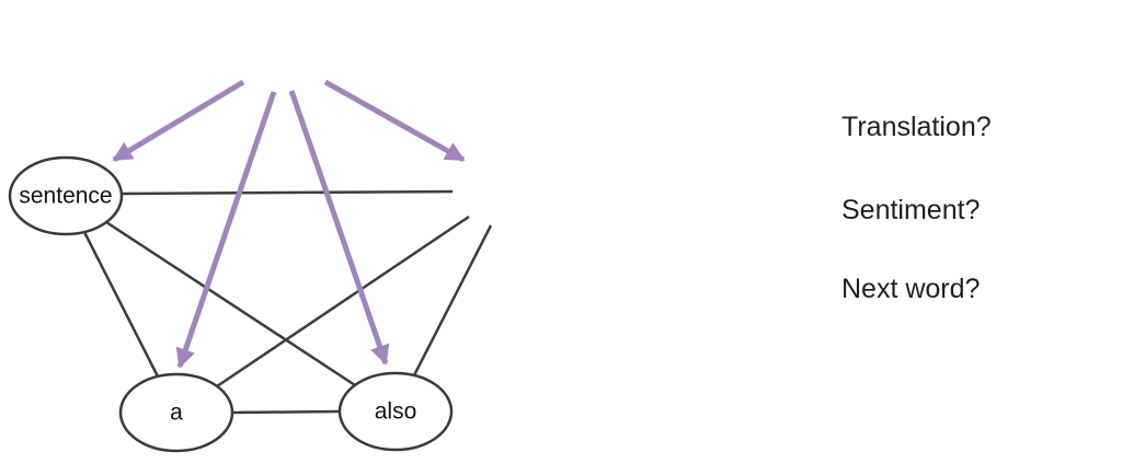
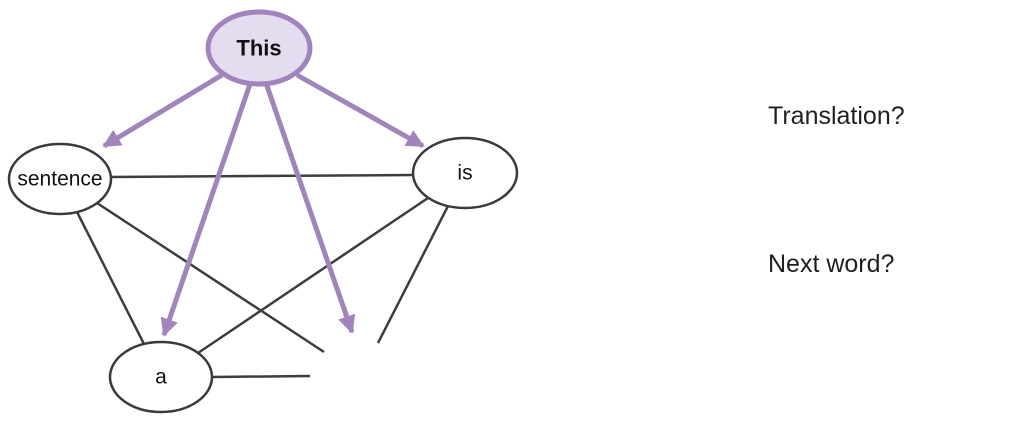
+ This
  sentence
+ is
  a
- also
  Translation?
- Sentiment?
  Next word?
